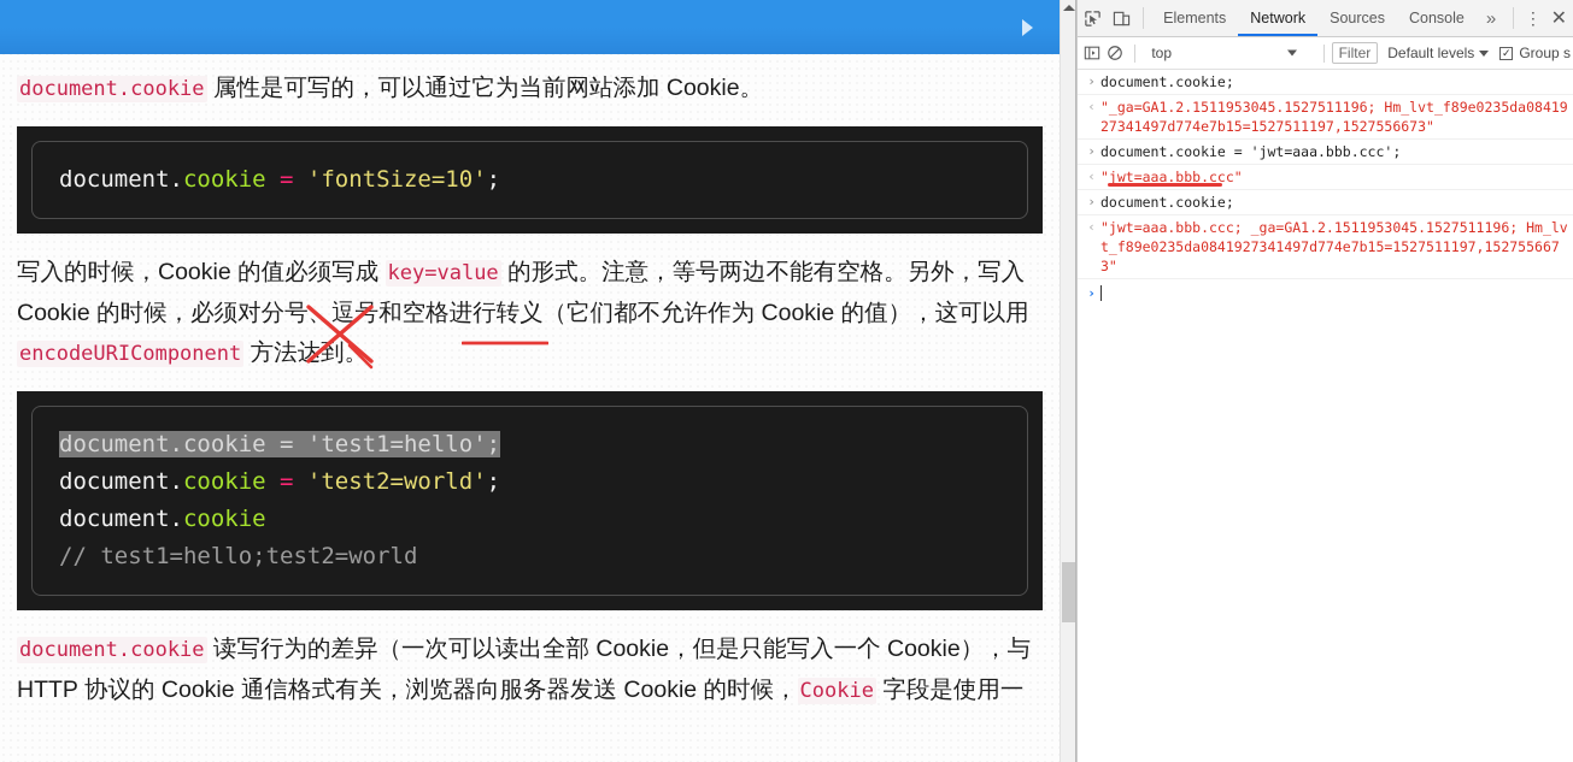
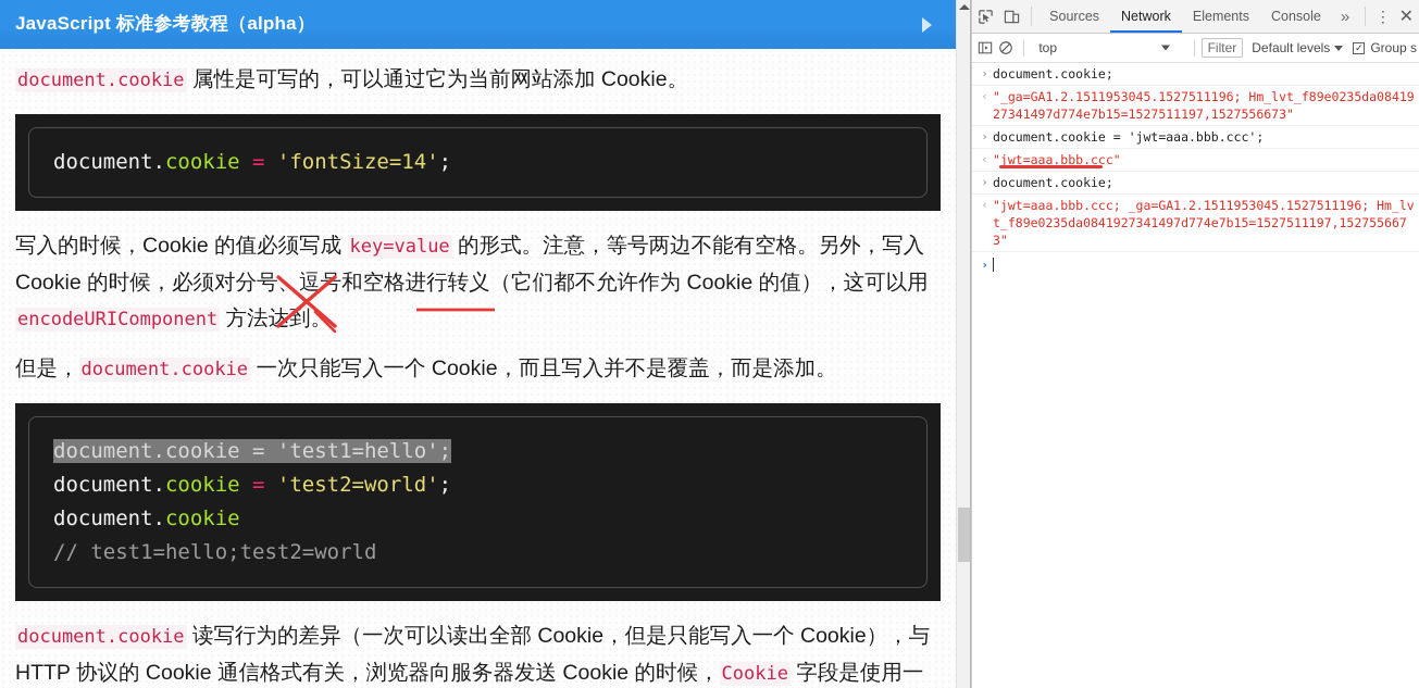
+ JavaScript 标准参考教程（alpha）
  document.cookie 属性是可写的，可以通过它为当前网站添加 Cookie。
- document.cookie = 'fontSize=10';
+ document.cookie = 'fontSize=14';
  写入的时候，Cookie 的值必须写成 key=value 的形式。注意，等号两边不能有空格。另外，写入 Cookie 的时候，必须对分号、逗和空格进行转义（它们都不允许作为 Cookie 的值），这可以用 encodeURIComponent 方法达到
+ 但是，document.cookie 一次只能写入一个 Cookie，而且写入并不是覆盖，而是添加。
  document.cookie = 'test1=hello'; document.cookie = 'test2=world'; document.cookie // test1=hello;test2=world
  document.cookie 读写行为的差异（一次可以读出全部 Cookie，但是只能写入一个 Cookie），与 HTTP 协议的 Cookie 通信格式有关，浏览器向服务器发送 Cookie 的时候，Cookie 字段是使用一
- Elements
+ Sources
  Network
- Sources
+ Elements
  Console
  »
  ⋮
  ✕
  top
  Filter
  Default levels
  ✓
  Group s
  ›
  document.cookie;
  ‹
  "_ga=GA1.2.1511953045.1527511196; Hm_lvt_f89e0235da0841927341497d774e7b15=1527511197,1527556673"
  ›
  document.cookie = 'jwt=aaa.bbb.ccc';
  ‹
  "jwt=aaa.bbb.ccc"
  ›
  document.cookie;
  ‹
  "jwt=aaa.bbb.ccc; _ga=GA1.2.1511953045.1527511196; Hm_lvt_f89e0235da0841927341497d774e7b15=1527511197,1527556673"
  ›
